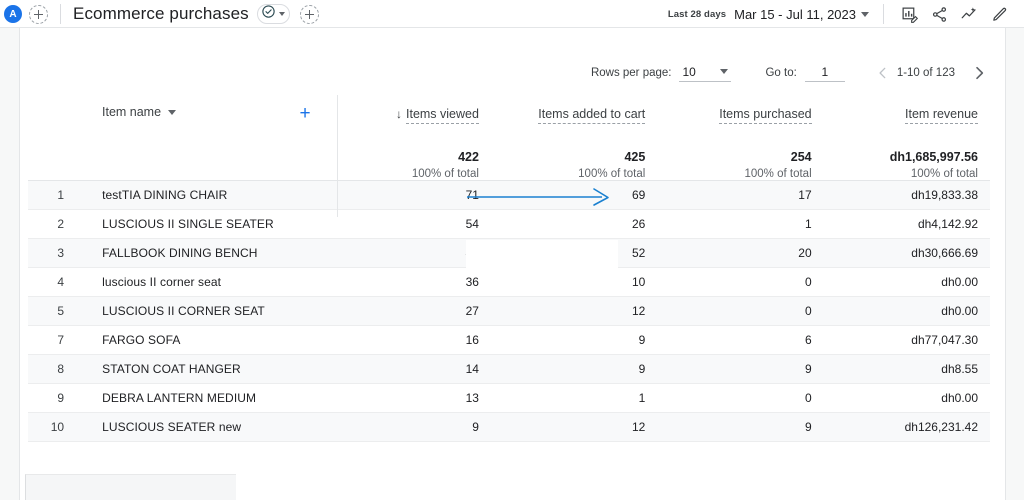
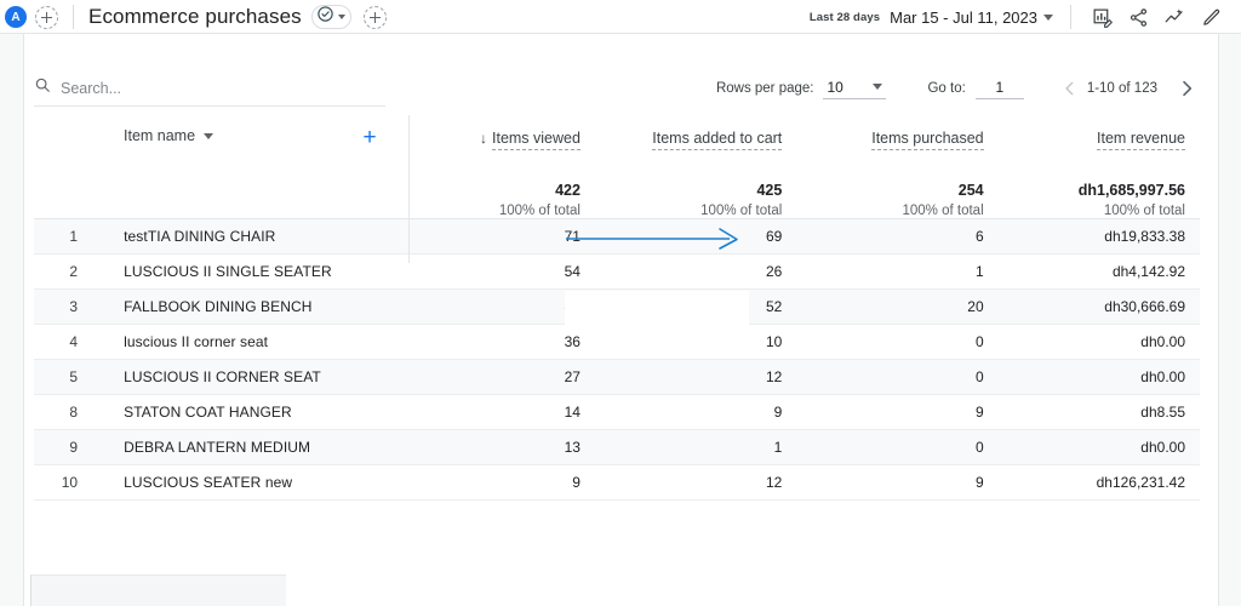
  A
  Ecommerce purchases
  Last 28 days
  Mar 15 - Jul 11, 2023
+ Search...
  Rows per page:
  10
  Go to:
  1
  1-10 of 123
  Item name +	↓ Items viewed 422 100% of total	Items added to cart 425 100% of total	Items purchased 254 100% of total	Item revenue dh1,685,997.56 100% of total
- 1	testTIA DINING CHAIR	71	69	17	dh19,833.38
+ 1	testTIA DINING CHAIR	71	69	6	dh19,833.38
  2	LUSCIOUS II SINGLE SEATER	54	26	1	dh4,142.92
  3	FALLBOOK DINING BENCH		52	20	dh30,666.69
  4	luscious II corner seat	36	10	0	dh0.00
  5	LUSCIOUS II CORNER SEAT	27	12	0	dh0.00
- 7	FARGO SOFA	16	9	6	dh77,047.30
  8	STATON COAT HANGER	14	9	9	dh8.55
  9	DEBRA LANTERN MEDIUM	13	1	0	dh0.00
  10	LUSCIOUS SEATER new	9	12	9	dh126,231.42
